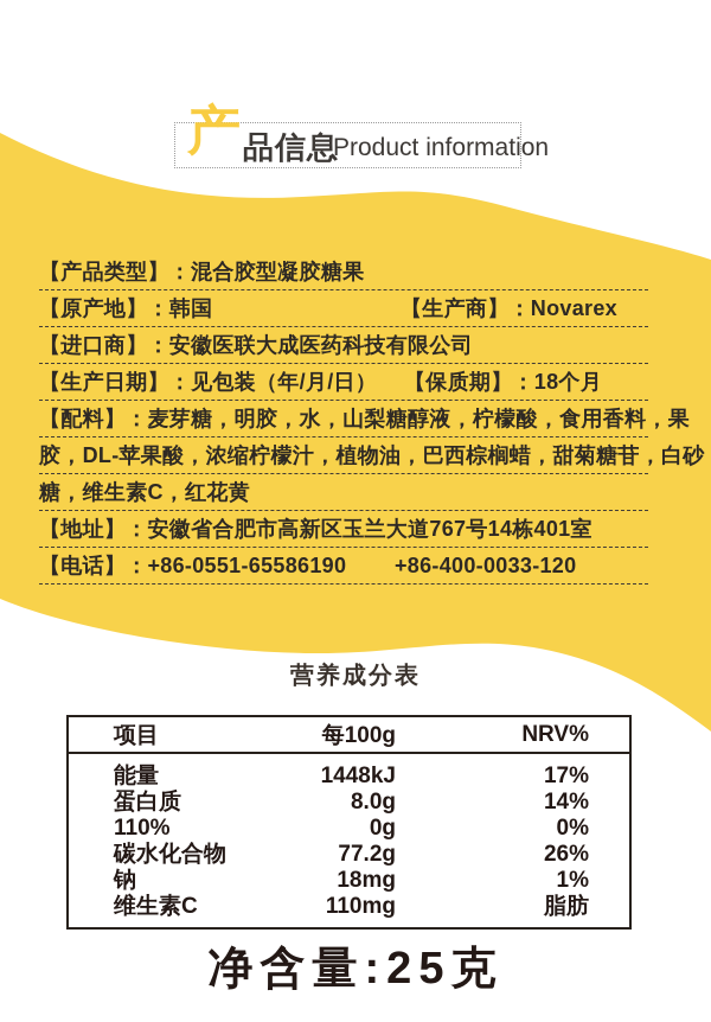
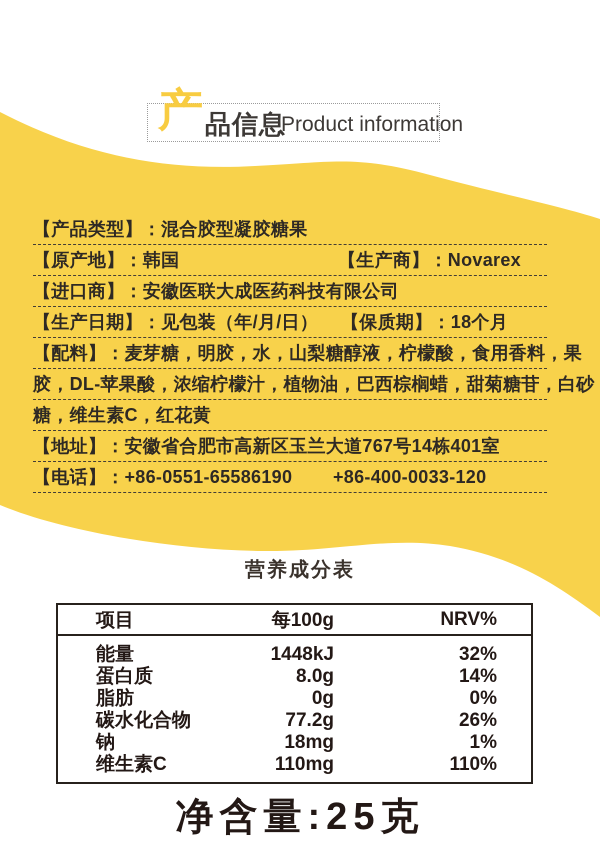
  产
  品信息
  Product information
  【产品类型】：混合胶型凝胶糖果
  【原产地】：韩国
  【生产商】：Novarex
  【进口商】：安徽医联大成医药科技有限公司
  【生产日期】：见包装（年/月/日）
  【保质期】：18个月
  【配料】：麦芽糖，明胶，水，山梨糖醇液，柠檬酸，食用香料，果
  胶，DL-苹果酸，浓缩柠檬汁，植物油，巴西棕榈蜡，甜菊糖苷，白砂
  糖，维生素C，红花黄
  【地址】：安徽省合肥市高新区玉兰大道767号14栋401室
  【电话】：+86-0551-65586190
  +86-400-0033-120
  营养成分表
  项目
  每100g
  NRV%
  能量
  1448kJ
- 17%
+ 32%
  蛋白质
  8.0g
  14%
- 110%
+ 脂肪
  0g
  0%
  碳水化合物
  77.2g
  26%
  钠
  18mg
  1%
  维生素C
  110mg
- 脂肪
+ 110%
  净含量:25克
